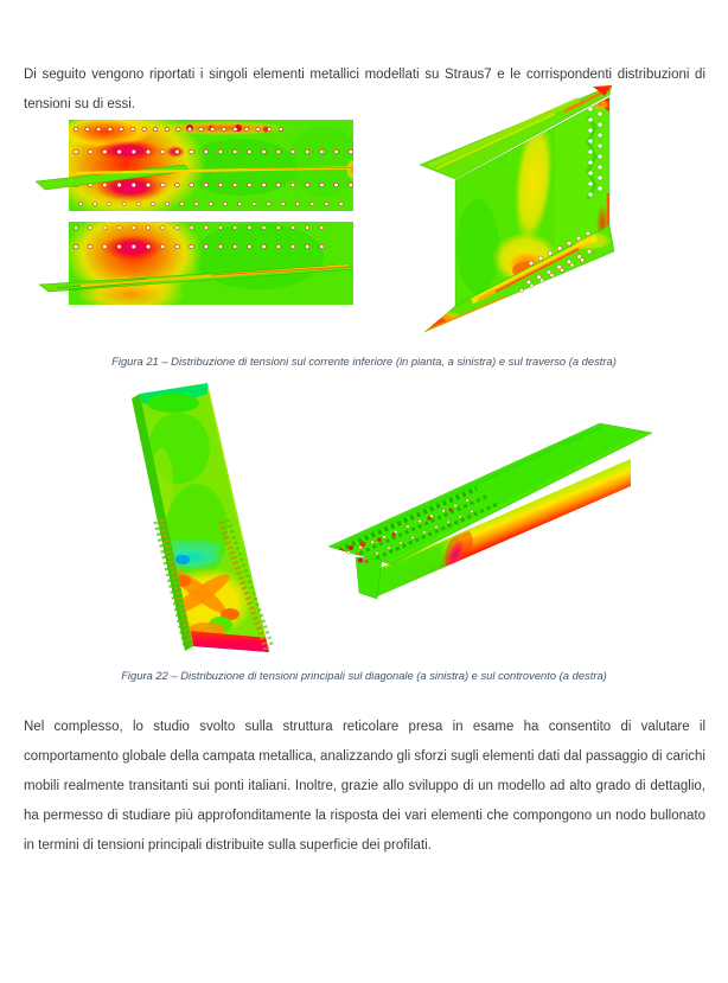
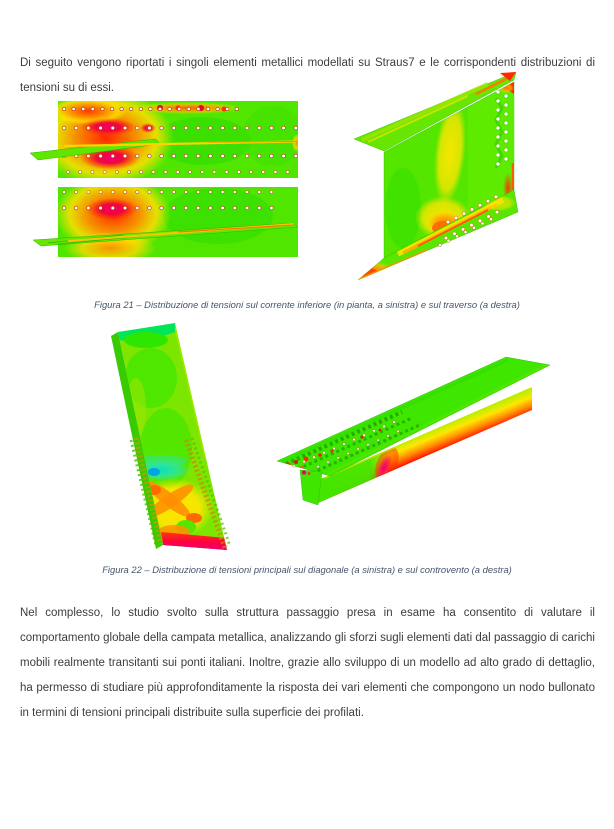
  Di seguito vengono riportati i singoli elementi metallici modellati su Straus7 e le corrispondenti distribuzioni di tensioni su di essi.
  Figura 21 – Distribuzione di tensioni sul corrente inferiore (in pianta, a sinistra) e sul traverso (a destra)
  Figura 22 – Distribuzione di tensioni principali sul diagonale (a sinistra) e sul controvento (a destra)
- Nel complesso, lo studio svolto sulla struttura reticolare presa in esame ha consentito di valutare il comportamento globale della campata metallica, analizzando gli sforzi sugli elementi dati dal passaggio di carichi mobili realmente transitanti sui ponti italiani. Inoltre, grazie allo sviluppo di un modello ad alto grado di dettaglio, ha permesso di studiare più approfonditamente la risposta dei vari elementi che compongono un nodo bullonato in termini di tensioni principali distribuite sulla superficie dei profilati.
+ Nel complesso, lo studio svolto sulla struttura passaggio presa in esame ha consentito di valutare il comportamento globale della campata metallica, analizzando gli sforzi sugli elementi dati dal passaggio di carichi mobili realmente transitanti sui ponti italiani. Inoltre, grazie allo sviluppo di un modello ad alto grado di dettaglio, ha permesso di studiare più approfonditamente la risposta dei vari elementi che compongono un nodo bullonato in termini di tensioni principali distribuite sulla superficie dei profilati.
